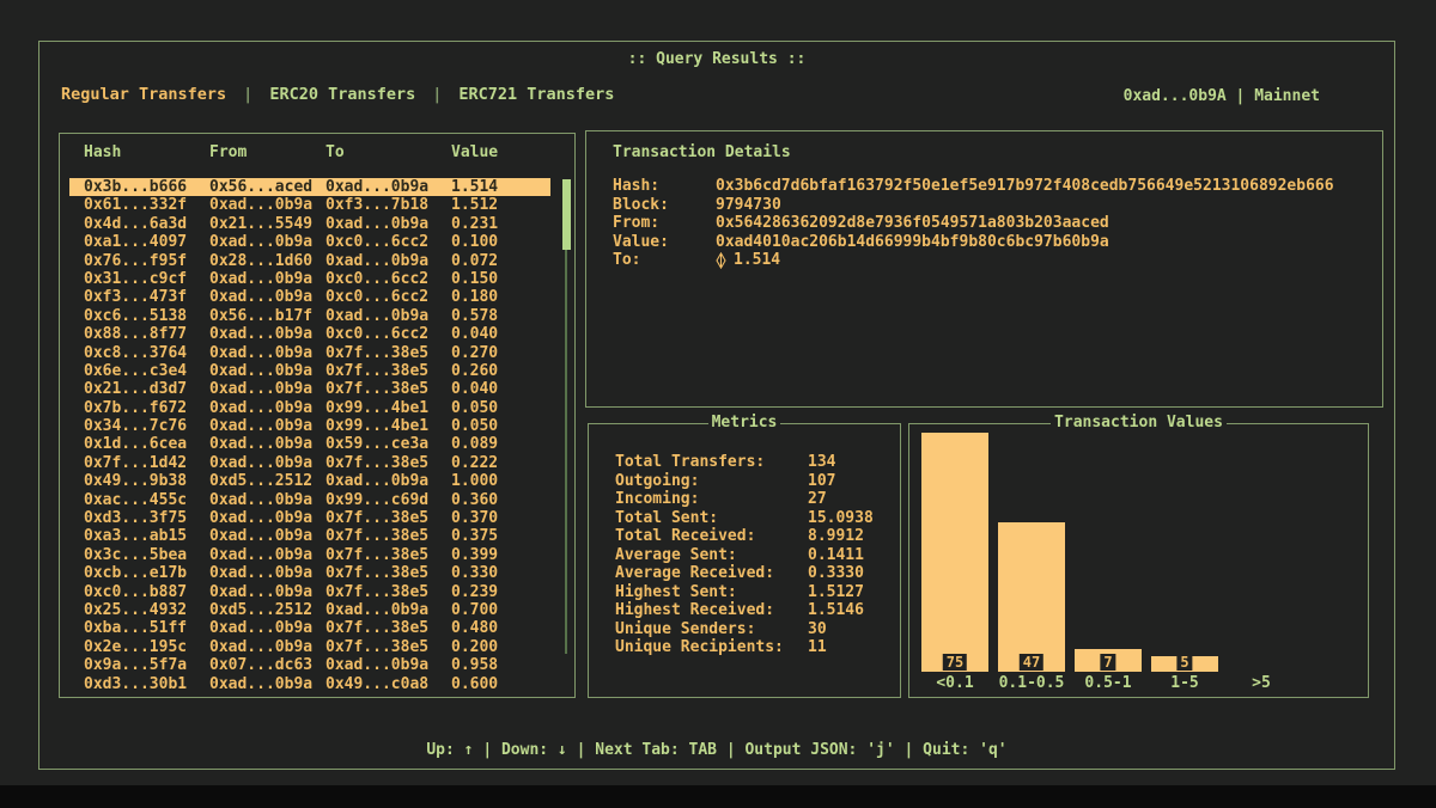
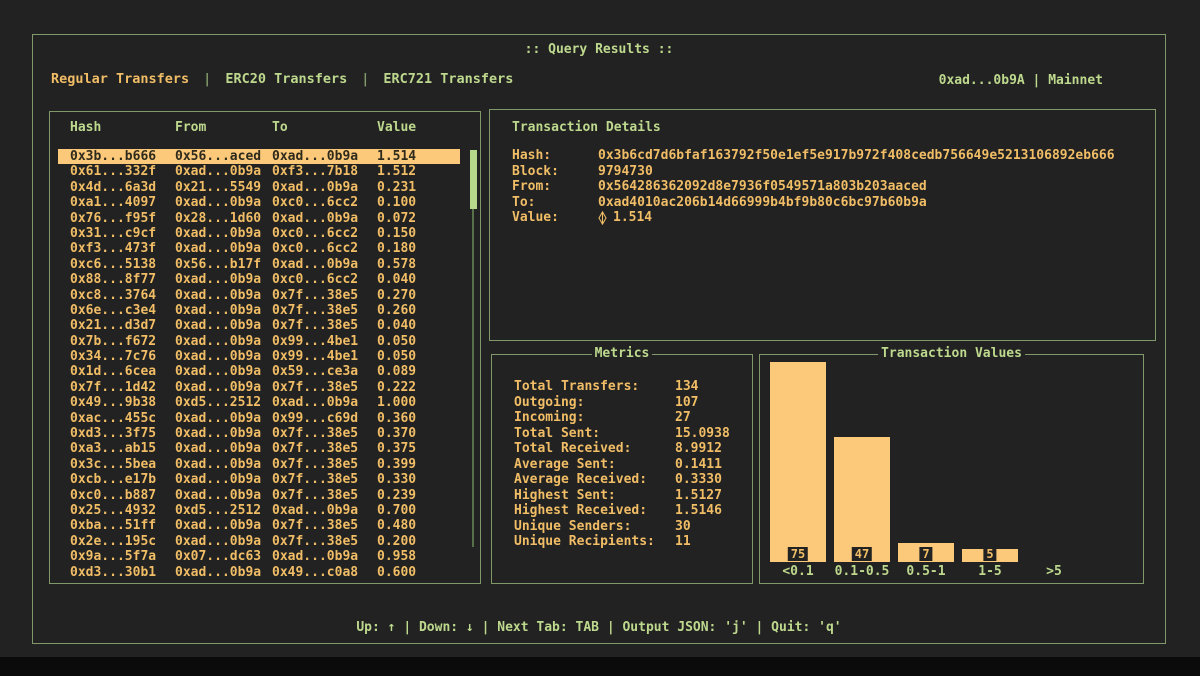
  :: Query Results ::
  Regular Transfers
  |
  ERC20 Transfers
  |
  ERC721 Transfers
  0xad...0b9A | Mainnet
  Hash
  From
  To
  Value
  0x3b...b666
  0x56...aced
  0xad...0b9a
  1.514
  0x61...332f
  0xad...0b9a
  0xf3...7b18
  1.512
  0x4d...6a3d
  0x21...5549
  0xad...0b9a
  0.231
  0xa1...4097
  0xad...0b9a
  0xc0...6cc2
  0.100
  0x76...f95f
  0x28...1d60
  0xad...0b9a
  0.072
  0x31...c9cf
  0xad...0b9a
  0xc0...6cc2
  0.150
  0xf3...473f
  0xad...0b9a
  0xc0...6cc2
  0.180
  0xc6...5138
  0x56...b17f
  0xad...0b9a
  0.578
  0x88...8f77
  0xad...0b9a
  0xc0...6cc2
  0.040
  0xc8...3764
  0xad...0b9a
  0x7f...38e5
  0.270
  0x6e...c3e4
  0xad...0b9a
  0x7f...38e5
  0.260
  0x21...d3d7
  0xad...0b9a
  0x7f...38e5
  0.040
  0x7b...f672
  0xad...0b9a
  0x99...4be1
  0.050
  0x34...7c76
  0xad...0b9a
  0x99...4be1
  0.050
  0x1d...6cea
  0xad...0b9a
  0x59...ce3a
  0.089
  0x7f...1d42
  0xad...0b9a
  0x7f...38e5
  0.222
  0x49...9b38
  0xd5...2512
  0xad...0b9a
  1.000
  0xac...455c
  0xad...0b9a
  0x99...c69d
  0.360
  0xd3...3f75
  0xad...0b9a
  0x7f...38e5
  0.370
  0xa3...ab15
  0xad...0b9a
  0x7f...38e5
  0.375
  0x3c...5bea
  0xad...0b9a
  0x7f...38e5
  0.399
  0xcb...e17b
  0xad...0b9a
  0x7f...38e5
  0.330
  0xc0...b887
  0xad...0b9a
  0x7f...38e5
  0.239
  0x25...4932
  0xd5...2512
  0xad...0b9a
  0.700
  0xba...51ff
  0xad...0b9a
  0x7f...38e5
  0.480
  0x2e...195c
  0xad...0b9a
  0x7f...38e5
  0.200
  0x9a...5f7a
  0x07...dc63
  0xad...0b9a
  0.958
  0xd3...30b1
  0xad...0b9a
  0x49...c0a8
  0.600
  Transaction Details
  Hash:
  0x3b6cd7d6bfaf163792f50e1ef5e917b972f408cedb756649e5213106892eb666
  Block:
  9794730
  From:
  0x564286362092d8e7936f0549571a803b203aaced
- Value:
+ To:
  0xad4010ac206b14d66999b4bf9b80c6bc97b60b9a
- To:
+ Value:
  1.514
  Metrics
  Total Transfers:
  134
  Outgoing:
  107
  Incoming:
  27
  Total Sent:
  15.0938
  Total Received:
  8.9912
  Average Sent:
  0.1411
  Average Received:
  0.3330
  Highest Sent:
  1.5127
  Highest Received:
  1.5146
  Unique Senders:
  30
  Unique Recipients:
  11
  Transaction Values
  75
  <0.1
  47
  0.1-0.5
  7
  0.5-1
  5
  1-5
  >5
  Up: ↑ | Down: ↓ | Next Tab: TAB | Output JSON: 'j' | Quit: 'q'
